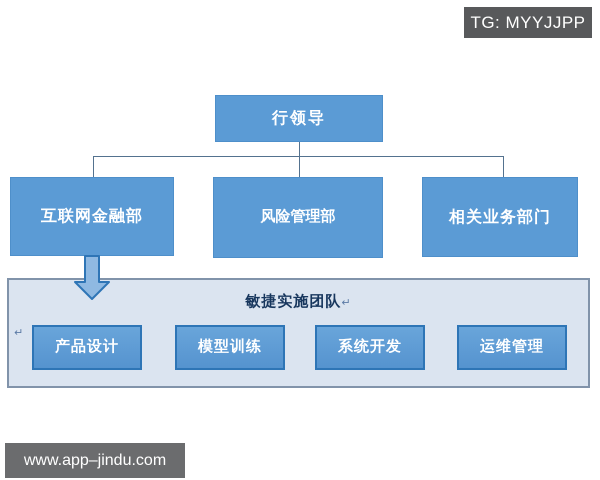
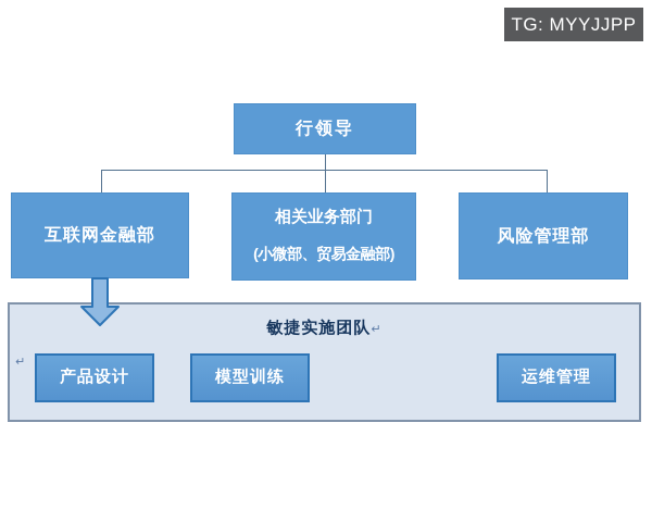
  TG: MYYJJPP
- www.app–jindu.com
  行领导
  互联网金融部
- 风险管理部
+ 相关业务部门
+ (小微部、贸易金融部)
- 相关业务部门
+ 风险管理部
  敏捷实施团队↵
  ↵
  产品设计
  模型训练
- 系统开发
  运维管理
